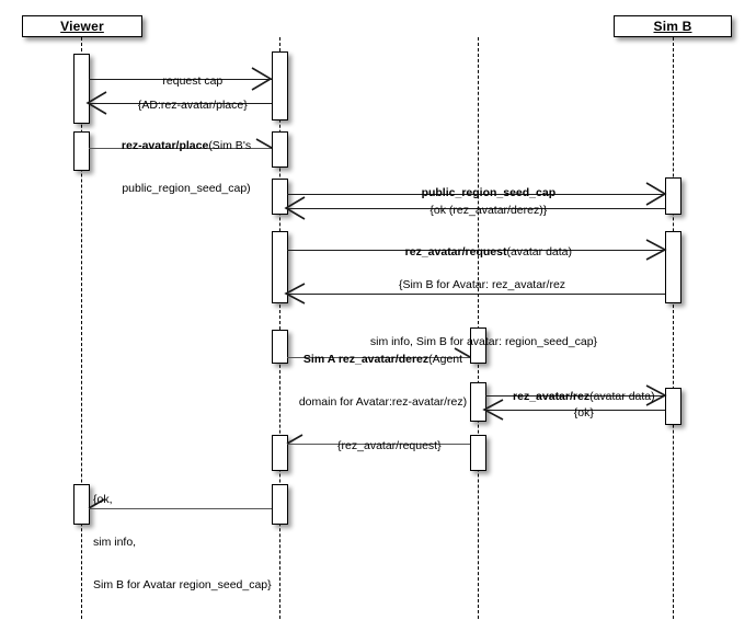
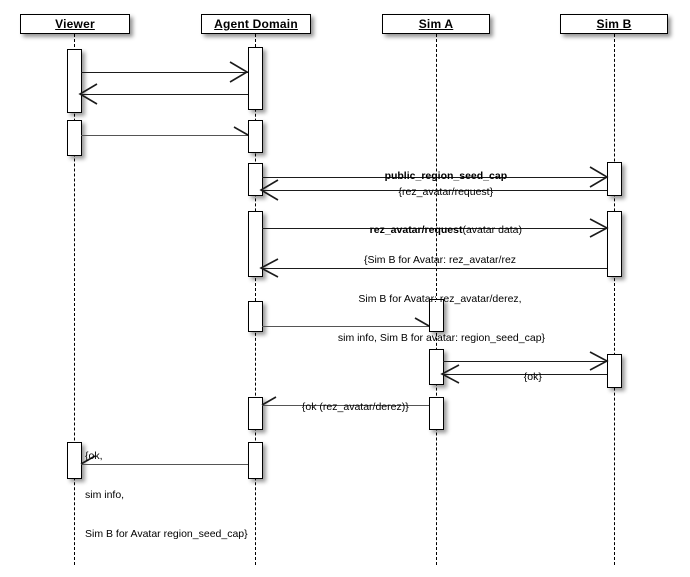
  Viewer
+ Agent Domain
+ Sim A
  Sim B
- request cap
- {AD:rez-avatar/place}
- rez-avatar/place(Sim B's
- public_region_seed_cap)
  public_region_seed_cap
- {ok (rez_avatar/derez)}
+ {rez_avatar/request}
  rez_avatar/request(avatar data)
  {Sim B for Avatar: rez_avatar/rez
+ Sim B for Avatar: rez_avatar/derez,
  sim info, Sim B for avatar: region_seed_cap}
- Sim A rez_avatar/derez(Agent
- domain for Avatar:rez-avatar/rez)
- rez_avatar/rez(avatar data)
  {ok}
- {rez_avatar/request}
+ {ok (rez_avatar/derez)}
  {ok,
  sim info,
  Sim B for Avatar region_seed_cap}
